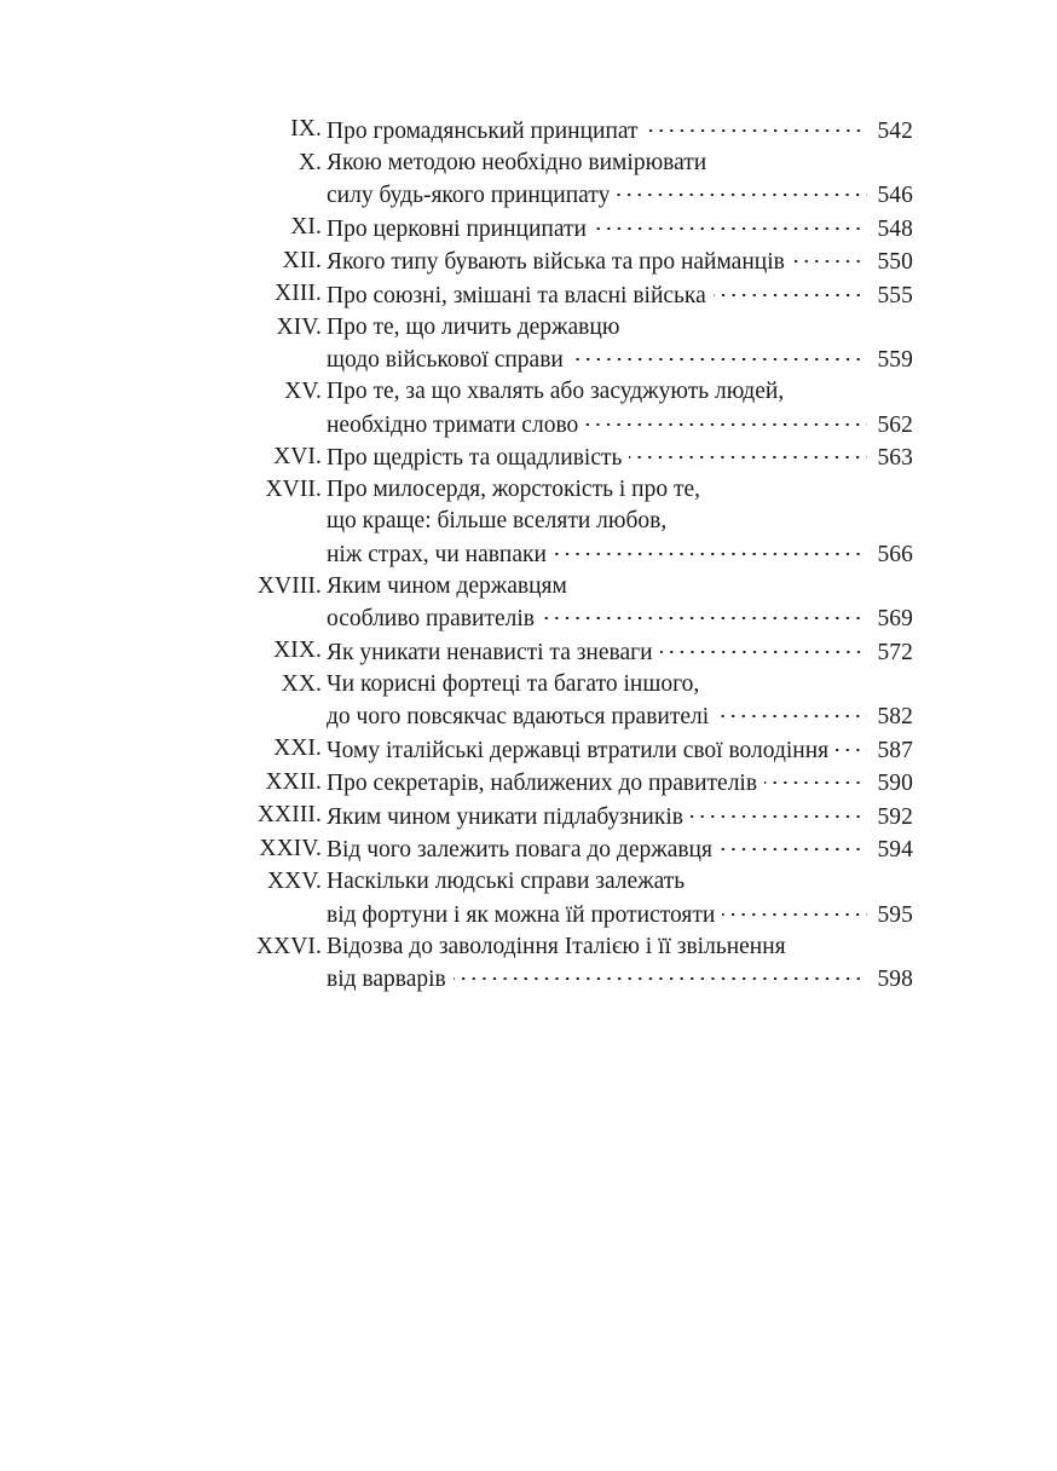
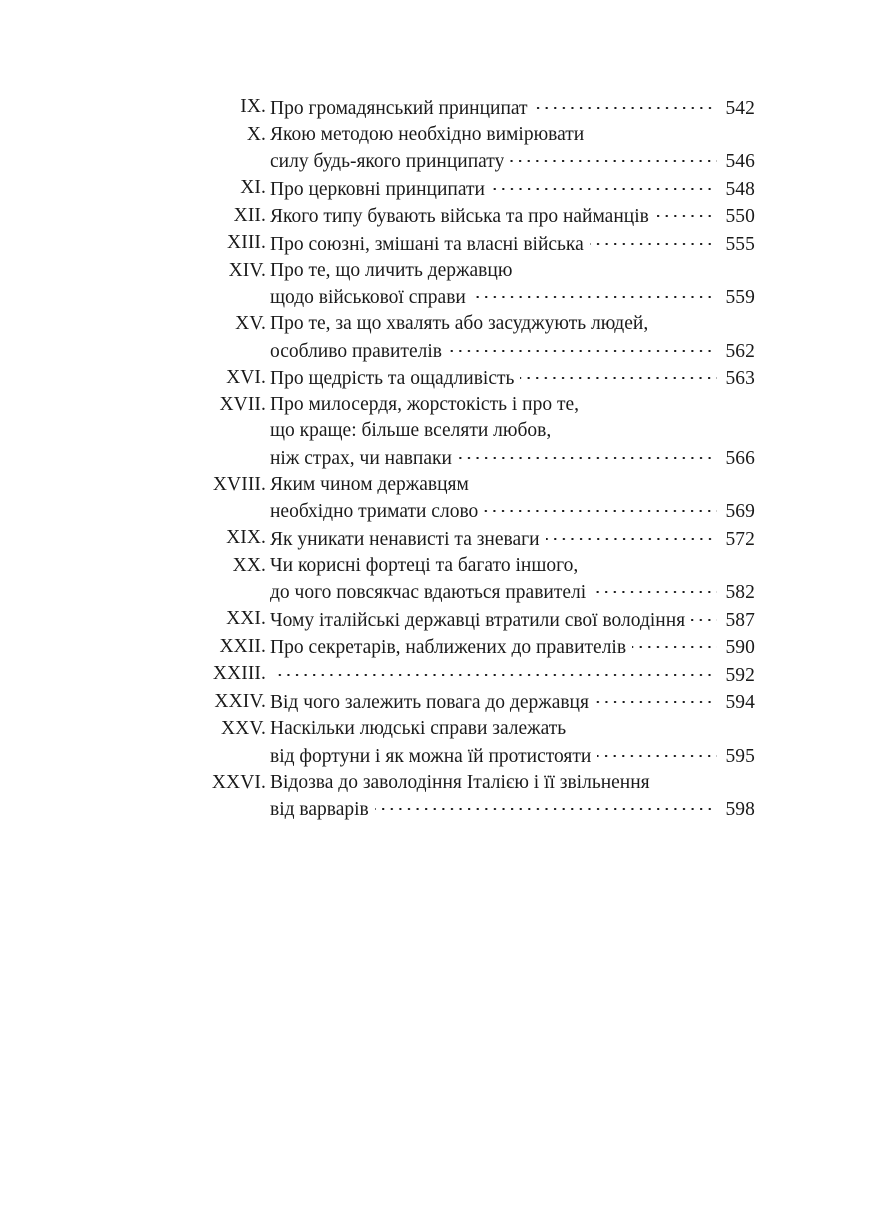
  IX.
  Про громадянський принципат
  542
  X.
  Якою методою необхідно вимірювати
  силу будь-якого принципату
  546
  XI.
  Про церковні принципати
  548
  XII.
  Якого типу бувають війська та про найманців
  550
  XIII.
  Про союзні, змішані та власні війська
  555
  XIV.
  Про те, що личить державцю
  щодо військової справи
  559
  XV.
  Про те, за що хвалять або засуджують людей,
- необхідно тримати слово
+ особливо правителів
  562
  XVI.
  Про щедрість та ощадливість
  563
  XVII.
  Про милосердя, жорстокість і про те,
  що краще: більше вселяти любов,
  ніж страх, чи навпаки
  566
  XVIII.
  Яким чином державцям
- особливо правителів
+ необхідно тримати слово
  569
  XIX.
  Як уникати ненависті та зневаги
  572
  XX.
  Чи корисні фортеці та багато іншого,
  до чого повсякчас вдаються правителі
  582
  XXI.
  Чому італійські державці втратили свої володіння
  587
  XXII.
  Про секретарів, наближених до правителів
  590
  XXIII.
- Яким чином уникати підлабузників
  592
  XXIV.
  Від чого залежить повага до державця
  594
  XXV.
  Наскільки людські справи залежать
  від фортуни і як можна їй протистояти
  595
  XXVI.
  Відозва до заволодіння Італією і її звільнення
  від варварів
  598
